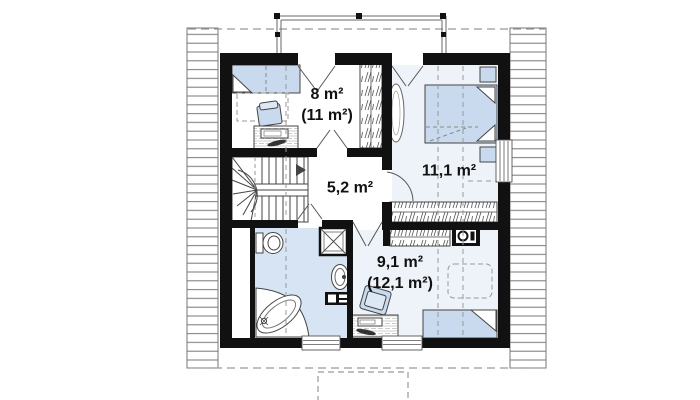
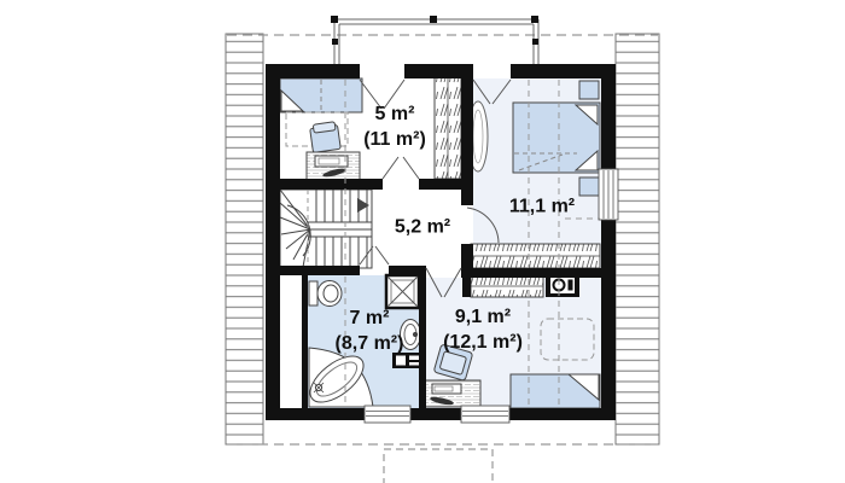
- 8 m²
+ 5 m²
  (11 m²)
  11,1 m²
  5,2 m²
+ 7 m²
+ (8,7 m²)
  9,1 m²
  (12,1 m²)
